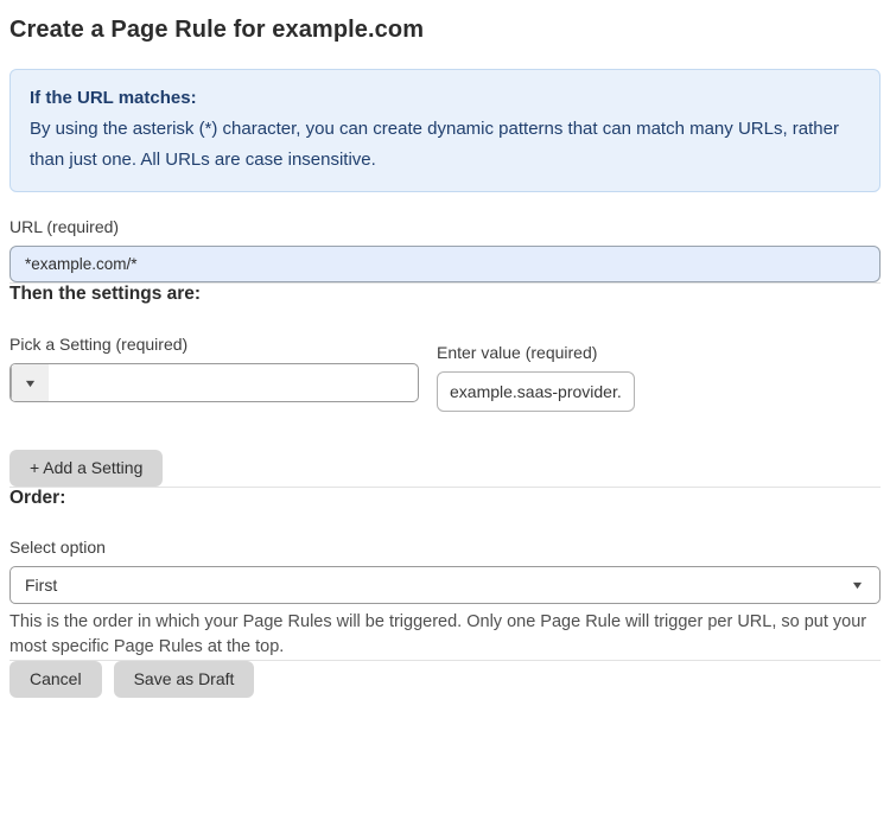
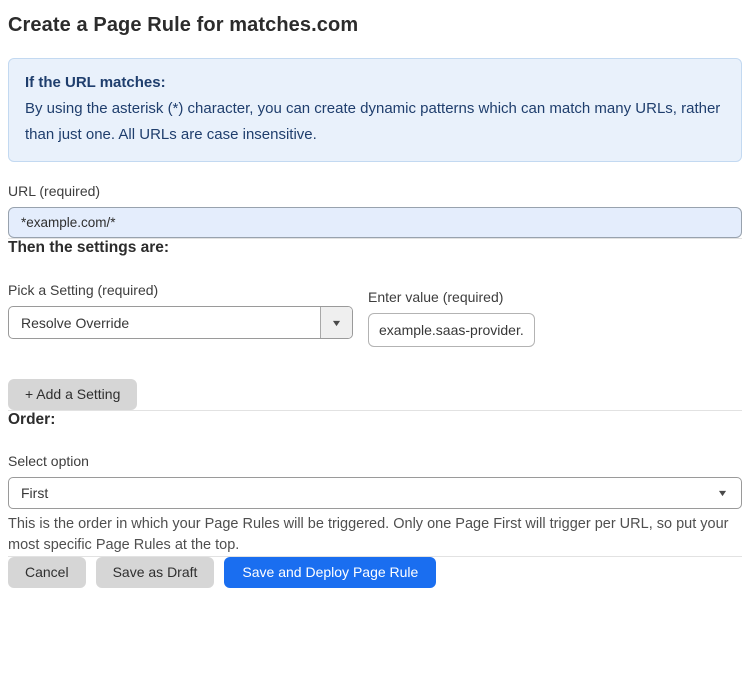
- Create a Page Rule for example.com
+ Create a Page Rule for matches.com
  If the URL matches:
- By using the asterisk (*) character, you can create dynamic patterns that can match many URLs, rather than just one. All URLs are case insensitive.
+ By using the asterisk (*) character, you can create dynamic patterns which can match many URLs, rather than just one. All URLs are case insensitive.
  URL (required)
  *example.com/*
  Then the settings are:
  Pick a Setting (required)
+ Resolve Override
  ▼
  Enter value (required)
  example.saas-provider.
  + Add a Setting
  Order:
  Select option
  First
  ▼
- This is the order in which your Page Rules will be triggered. Only one Page Rule will trigger per URL, so put your most specific Page Rules at the top.
+ This is the order in which your Page Rules will be triggered. Only one Page First will trigger per URL, so put your most specific Page Rules at the top.
  Cancel
  Save as Draft
+ Save and Deploy Page Rule
